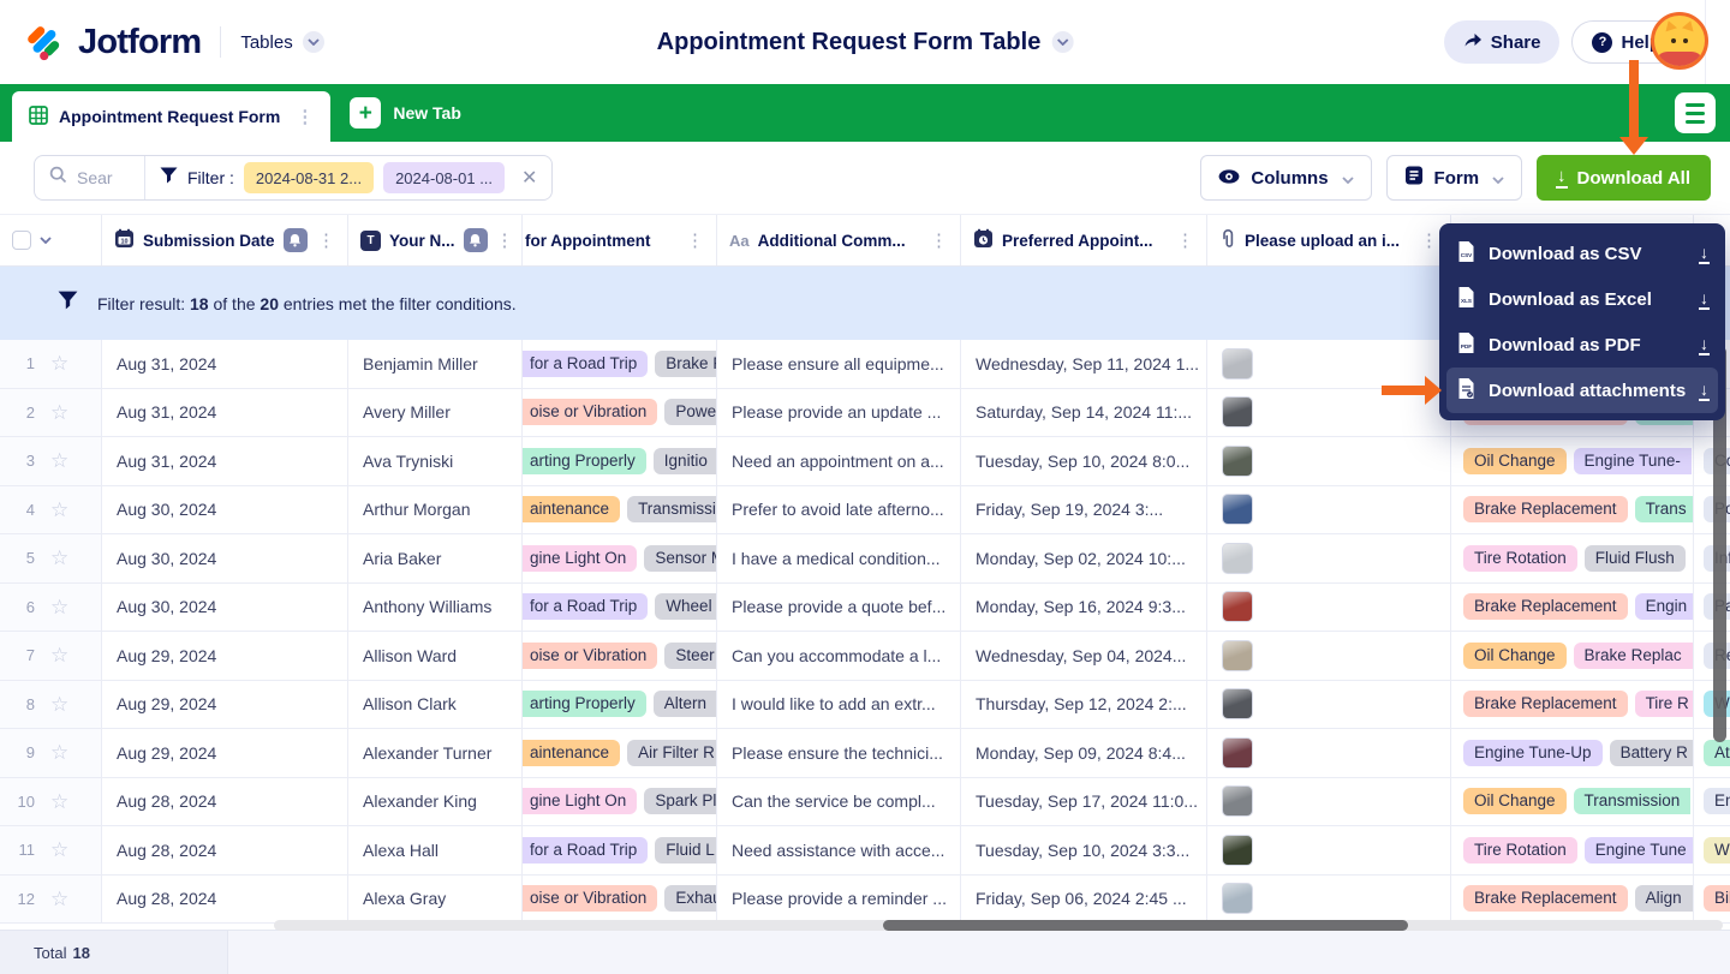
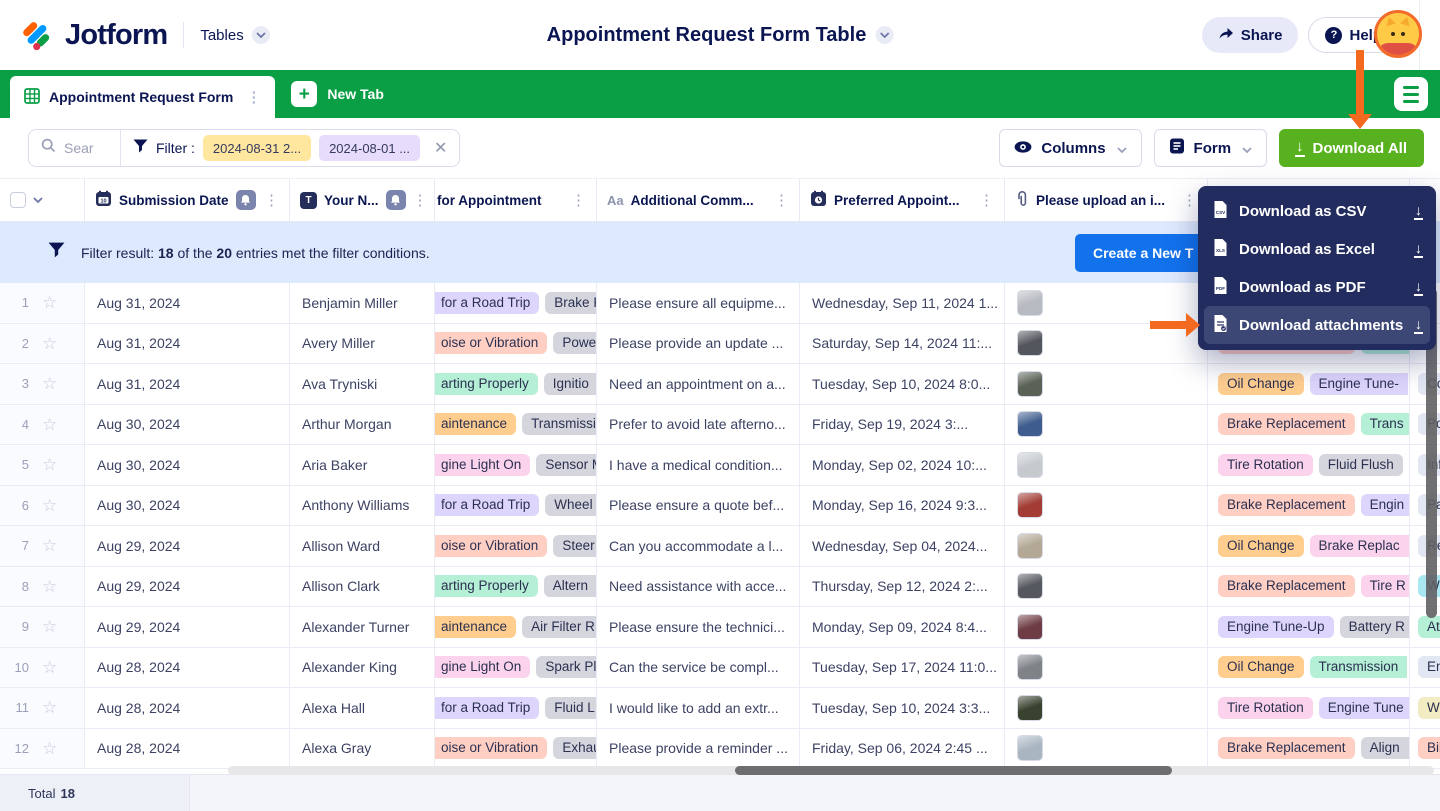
  Jotform
  Tables
  Appointment Request Form Table
  Share
  ?
  Hel
  Appointment Request Form
  ⋮
  +
  New Tab
  Sear
  Filter :
  2024-08-31 2...
  2024-08-01 ...
  ✕
  Columns
  Form
  ↓
  Download All
  Submission Date
  ⋮
  T
  Your N...
  ⋮
  for Appointment
  ⋮
  Aa
  Additional Comm...
  ⋮
  Preferred Appoint...
  ⋮
  Please upload an i...
  ⋮
  Filter result: 18 of the 20 entries met the filter conditions.
+ Create a New T
  1
  ☆
  Aug 31, 2024
  Benjamin Miller
  for a Road Trip
  Brake
  Please ensure all equipme...
  Wednesday, Sep 11, 2024 1...
  2
  ☆
  Aug 31, 2024
  Avery Miller
  oise or Vibration
  Powe
  Please provide an update ...
  Saturday, Sep 14, 2024 11:...
  3
  ☆
  Aug 31, 2024
  Ava Tryniski
  arting Properly
  Ignitio
  Need an appointment on a...
  Tuesday, Sep 10, 2024 8:0...
  Oil Change
  Engine Tune-
  4
  ☆
  Aug 30, 2024
  Arthur Morgan
  aintenance
  Transmissi
  Prefer to avoid late afterno...
  Friday, Sep 19, 2024 3:...
  Brake Replacement
  Trans
  5
  ☆
  Aug 30, 2024
  Aria Baker
  gine Light On
  Sensor
  I have a medical condition...
  Monday, Sep 02, 2024 10:...
  Tire Rotation
  Fluid Flush
  6
  ☆
  Aug 30, 2024
  Anthony Williams
  for a Road Trip
  Wheel
- Please provide a quote bef...
+ Please ensure a quote bef...
  Monday, Sep 16, 2024 9:3...
  Brake Replacement
  Engin
  7
  ☆
  Aug 29, 2024
  Allison Ward
  oise or Vibration
  Steer
  Can you accommodate a l...
  Wednesday, Sep 04, 2024...
  Oil Change
  Brake Replac
  8
  ☆
  Aug 29, 2024
  Allison Clark
  arting Properly
  Altern
- I would like to add an extr...
+ Need assistance with acce...
  Thursday, Sep 12, 2024 2:...
  Brake Replacement
  Tire R
  9
  ☆
  Aug 29, 2024
  Alexander Turner
  aintenance
  Air Filter R
  Please ensure the technici...
  Monday, Sep 09, 2024 8:4...
  Engine Tune-Up
  Battery R
  At
  10
  ☆
  Aug 28, 2024
  Alexander King
  gine Light On
  Spark Pl
  Can the service be compl...
  Tuesday, Sep 17, 2024 11:0...
  Oil Change
  Transmission
  11
  ☆
  Aug 28, 2024
  Alexa Hall
  for a Road Trip
  Fluid L
- Need assistance with acce...
+ I would like to add an extr...
  Tuesday, Sep 10, 2024 3:3...
  Tire Rotation
  Engine Tune
  12
  ☆
  Aug 28, 2024
  Alexa Gray
  oise or Vibration
  Exha
  Please provide a reminder ...
  Friday, Sep 06, 2024 2:45 ...
  Brake Replacement
  Align
  Total
  18
  Download as CSV
  ↓
  Download as Excel
  ↓
  Download as PDF
  ↓
  Download attachments
  ↓
